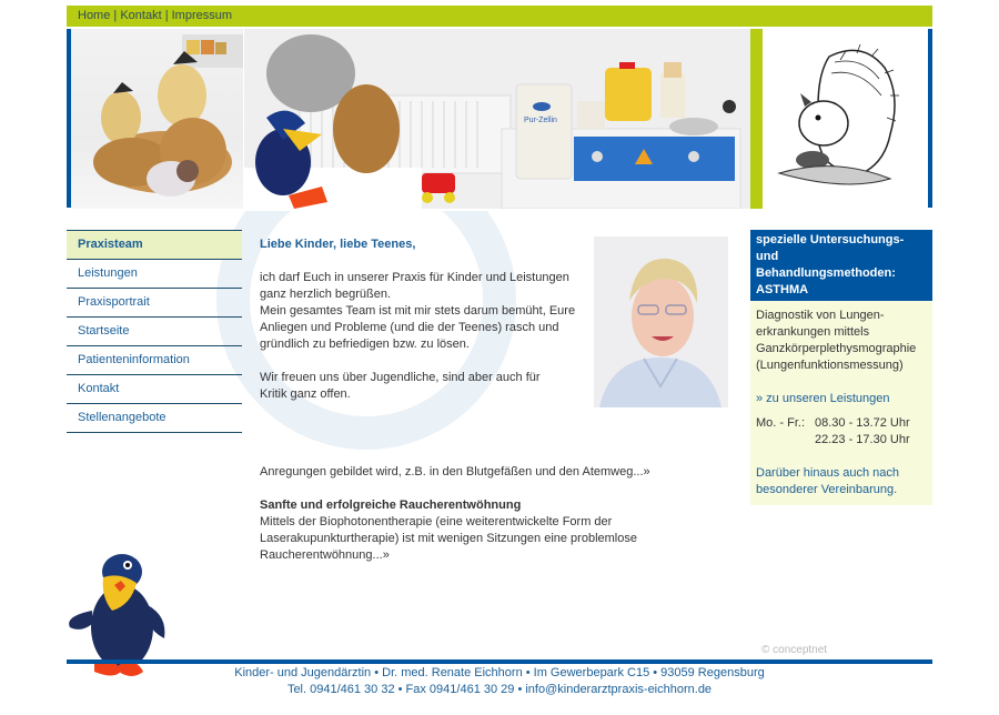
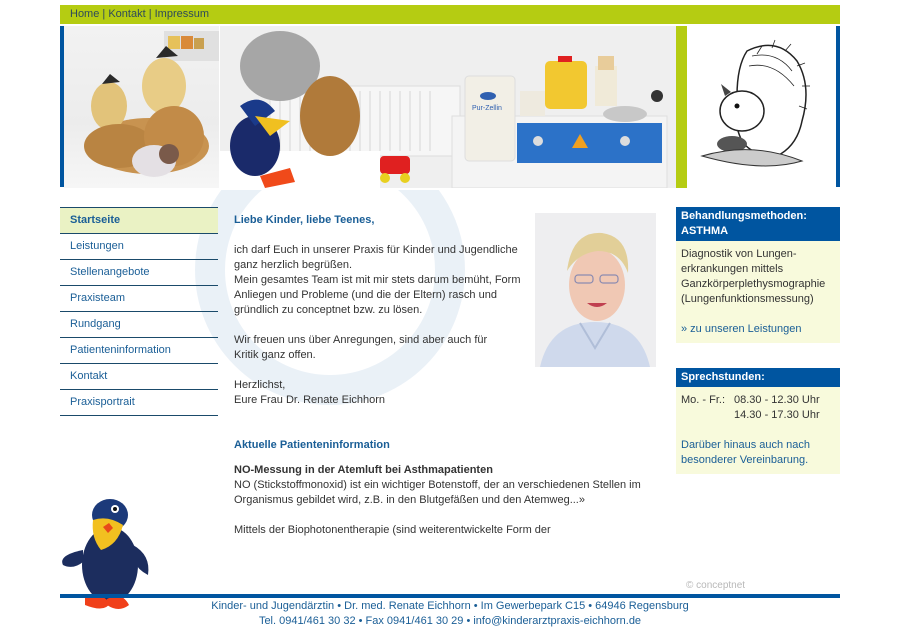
  Home | Kontakt | Impressum
- Praxisteam
+ Startseite
  Leistungen
- Praxisportrait
+ Stellenangebote
- Startseite
+ Praxisteam
+ Rundgang
  Patienteninformation
  Kontakt
- Stellenangebote
+ Praxisportrait
  Liebe Kinder, liebe Teenes,
- ich darf Euch in unserer Praxis für Kinder und Leistungen
+ ich darf Euch in unserer Praxis für Kinder und Jugendliche
  ganz herzlich begrüßen.
- Mein gesamtes Team ist mit mir stets darum bemüht, Eure
+ Mein gesamtes Team ist mit mir stets darum bemüht, Form
- Anliegen und Probleme (und die der Teenes) rasch und
+ Anliegen und Probleme (und die der Eltern) rasch und
- gründlich zu befriedigen bzw. zu lösen.
+ gründlich zu conceptnet bzw. zu lösen.
- Wir freuen uns über Jugendliche, sind aber auch für
+ Wir freuen uns über Anregungen, sind aber auch für
  Kritik ganz offen.
+ Herzlichst,
+ Eure Frau Dr. Renate Eichhorn
+ Aktuelle Patienteninformation
+ NO-Messung in der Atemluft bei Asthmapatienten
+ NO (Stickstoffmonoxid) ist ein wichtiger Botenstoff, der an verschiedenen Stellen im
- Anregungen gebildet wird, z.B. in den Blutgefäßen und den Atemweg...»
+ Organismus gebildet wird, z.B. in den Blutgefäßen und den Atemweg...»
- Sanfte und erfolgreiche Raucherentwöhnung
- Mittels der Biophotonentherapie (eine weiterentwickelte Form der
+ Mittels der Biophotonentherapie (sind weiterentwickelte Form der
- Laserakupunkturtherapie) ist mit wenigen Sitzungen eine problemlose
- Raucherentwöhnung...»
- spezielle Untersuchungs- und
  Behandlungsmethoden:
  ASTHMA
  Diagnostik von Lungen-
  erkrankungen mittels
  Ganzkörperplethysmographie
  (Lungenfunktionsmessung)
  » zu unseren Leistungen
+ Sprechstunden:
  Mo. - Fr.:
- 08.30 - 13.72 Uhr
+ 08.30 - 12.30 Uhr
- 22.23 - 17.30 Uhr
+ 14.30 - 17.30 Uhr
  Darüber hinaus auch nach
  besonderer Vereinbarung.
  © conceptnet
- Kinder- und Jugendärztin • Dr. med. Renate Eichhorn • Im Gewerbepark C15 • 93059 Regensburg
+ Kinder- und Jugendärztin • Dr. med. Renate Eichhorn • Im Gewerbepark C15 • 64946 Regensburg
  Tel. 0941/461 30 32 • Fax 0941/461 30 29 • info@kinderarztpraxis-eichhorn.de
